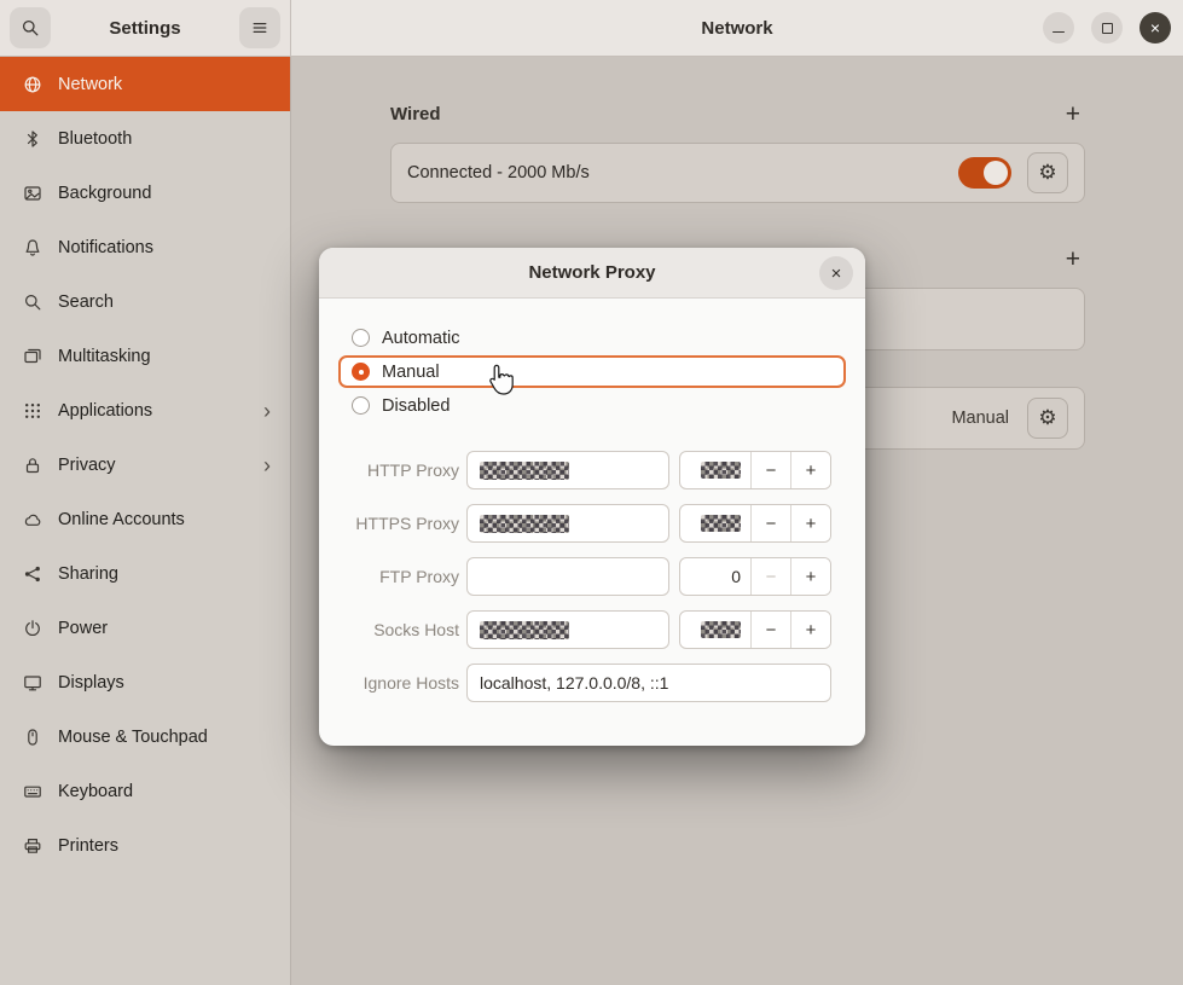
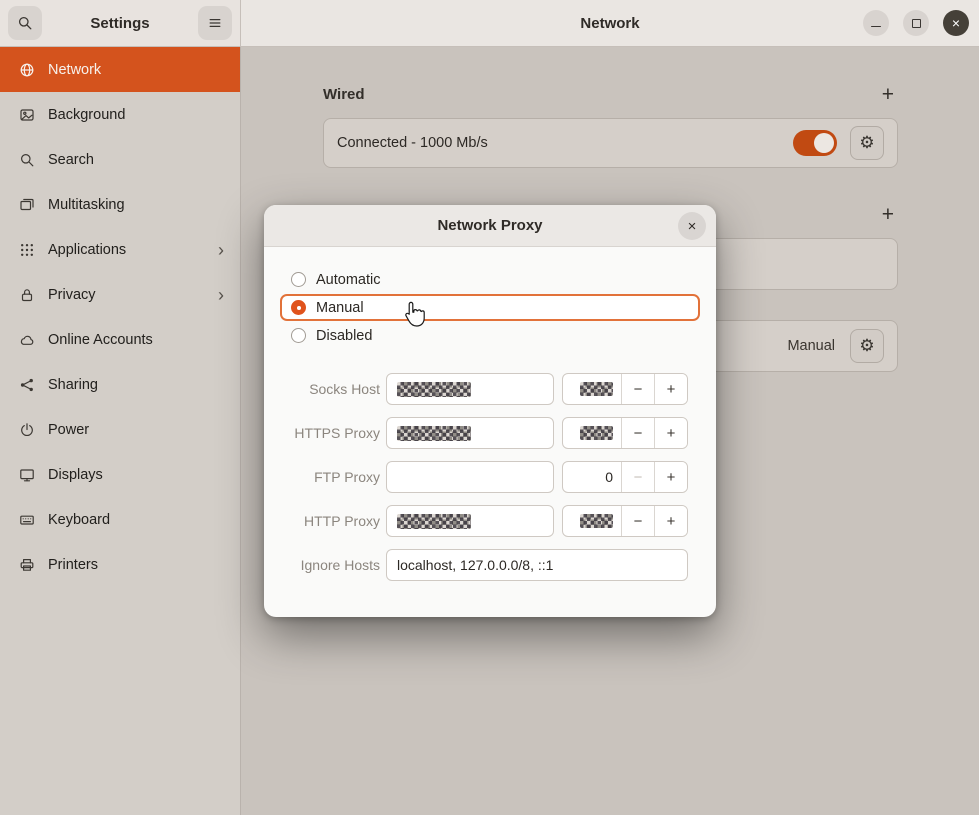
  Settings
  Network
  ×
  Network
- Bluetooth
  Background
- Notifications
  Search
  Multitasking
  Applications
  ›
  Privacy
  ›
  Online Accounts
  Sharing
  Power
  Displays
- Mouse & Touchpad
  Keyboard
  Printers
  Wired
  +
- Connected - 2000 Mb/s
+ Connected - 1000 Mb/s
  ⚙
  +
  Manual
  ⚙
  Network Proxy
  ×
  Automatic
  Manual
  Disabled
- HTTP Proxy
+ Socks Host
  −
  +
  HTTPS Proxy
  −
  +
  FTP Proxy
  0
  −
  +
- Socks Host
+ HTTP Proxy
  −
  +
  Ignore Hosts
  localhost, 127.0.0.0/8, ::1
